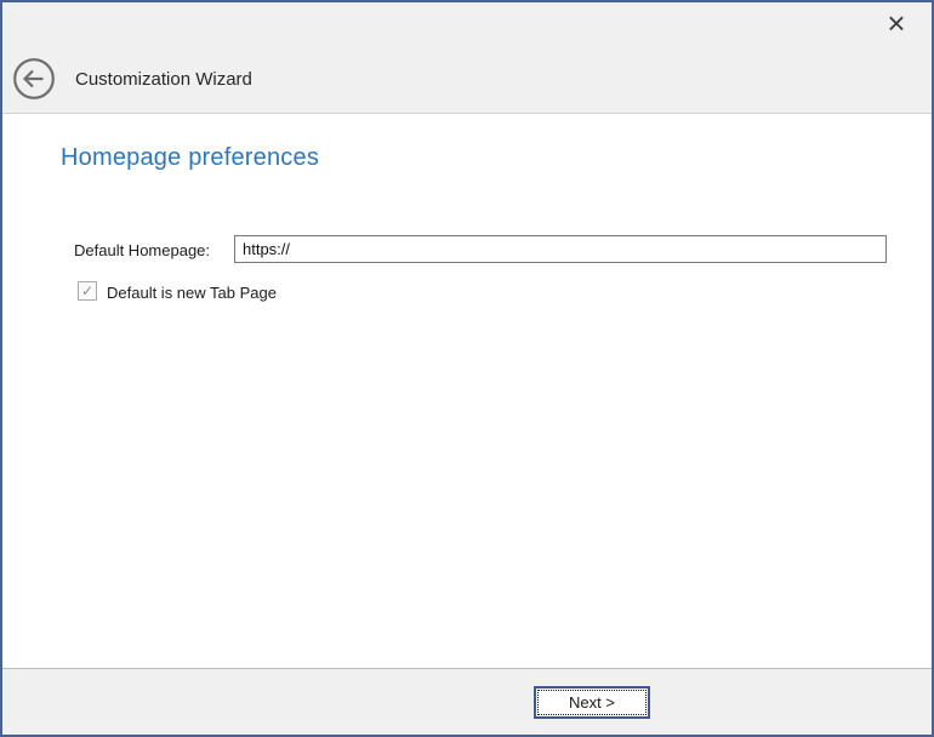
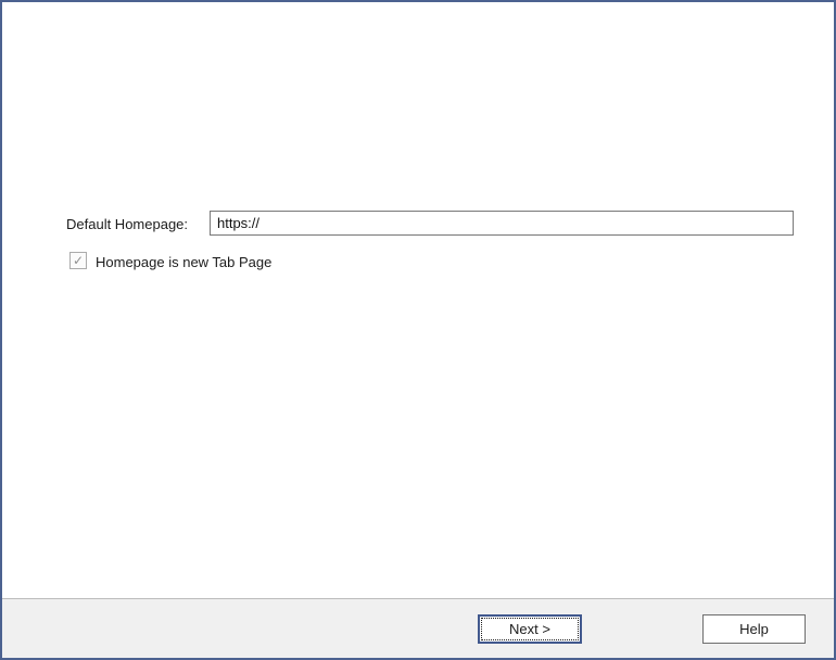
- ×
- Customization Wizard
- Homepage preferences
  Default Homepage:
  https://
  ✓
- Default is new Tab Page
+ Homepage is new Tab Page
  Next >
+ Help
